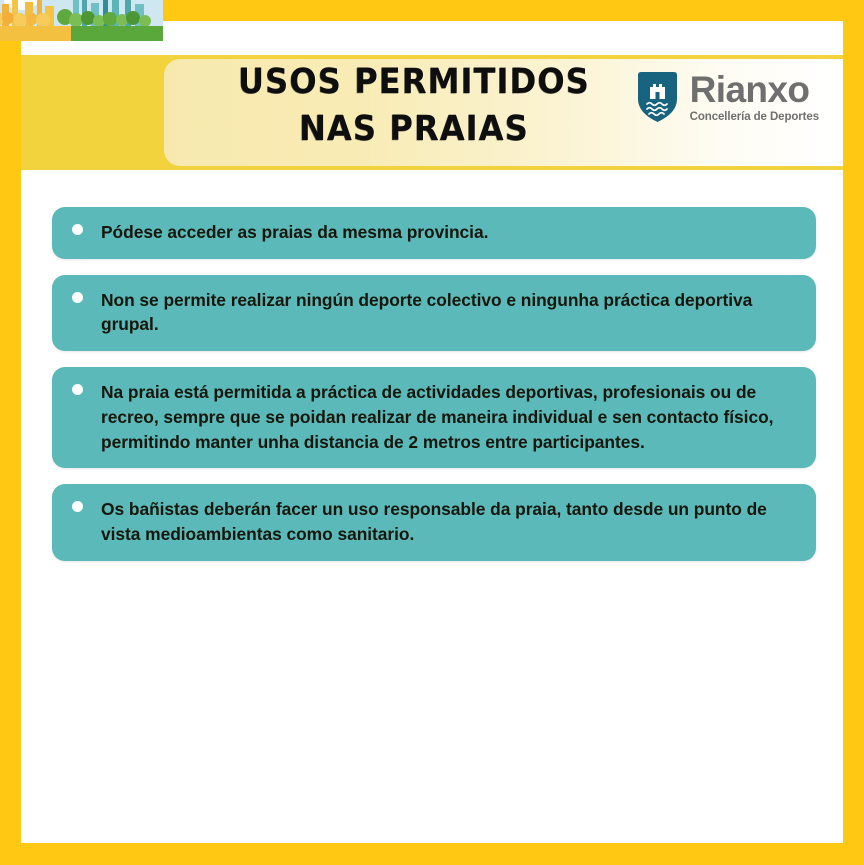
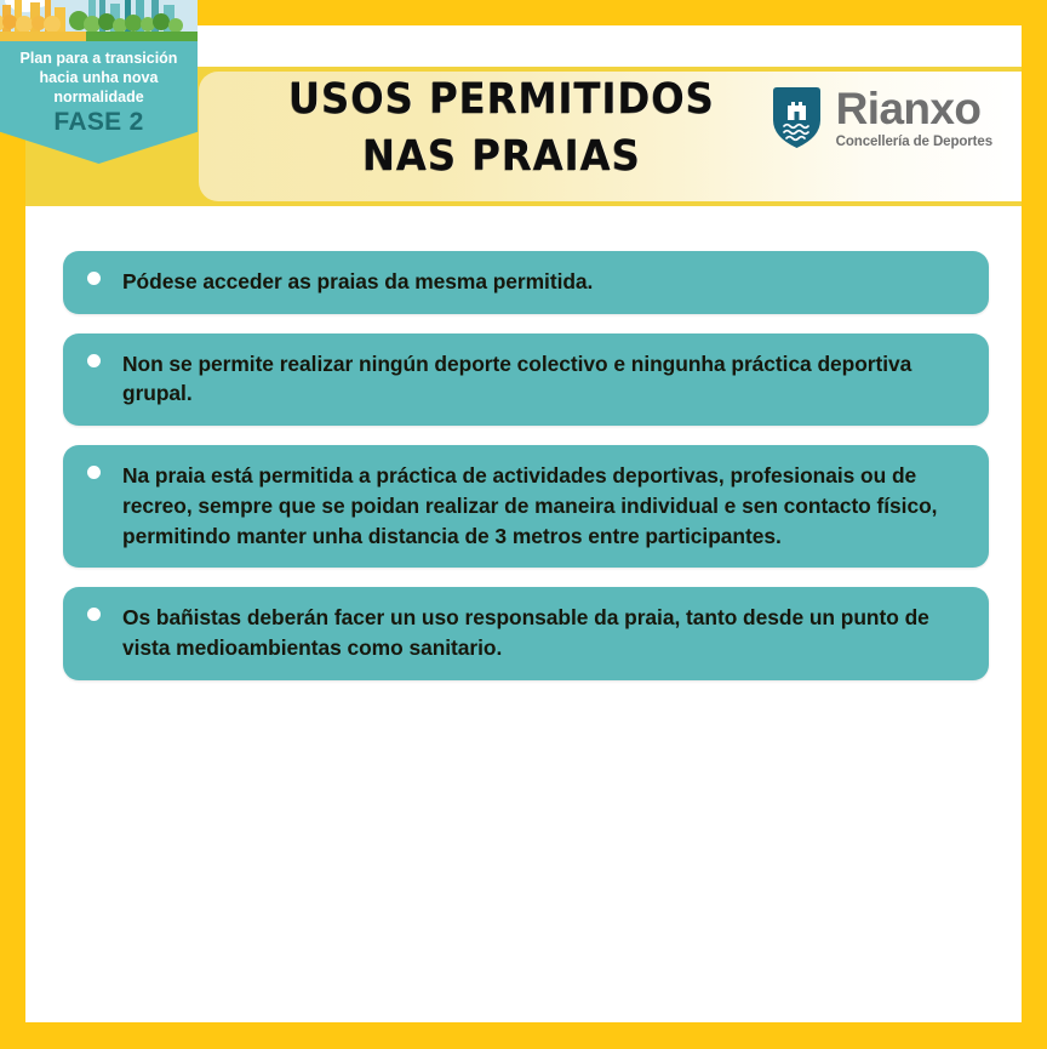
  USOS PERMITIDOS
  NAS PRAIAS
  Rianxo
  Concellería de Deportes
- Pódese acceder as praias da mesma provincia.
+ Pódese acceder as praias da mesma permitida.
  Non se permite realizar ningún deporte colectivo e ningunha práctica deportiva grupal.
- Na praia está permitida a práctica de actividades deportivas, profesionais ou de recreo, sempre que se poidan realizar de maneira individual e sen contacto físico, permitindo manter unha distancia de 2 metros entre participantes.
+ Na praia está permitida a práctica de actividades deportivas, profesionais ou de recreo, sempre que se poidan realizar de maneira individual e sen contacto físico, permitindo manter unha distancia de 3 metros entre participantes.
  Os bañistas deberán facer un uso responsable da praia, tanto desde un punto de vista medioambientas como sanitario.
+ Plan para a transición hacia unha nova normalidade
+ FASE 2
